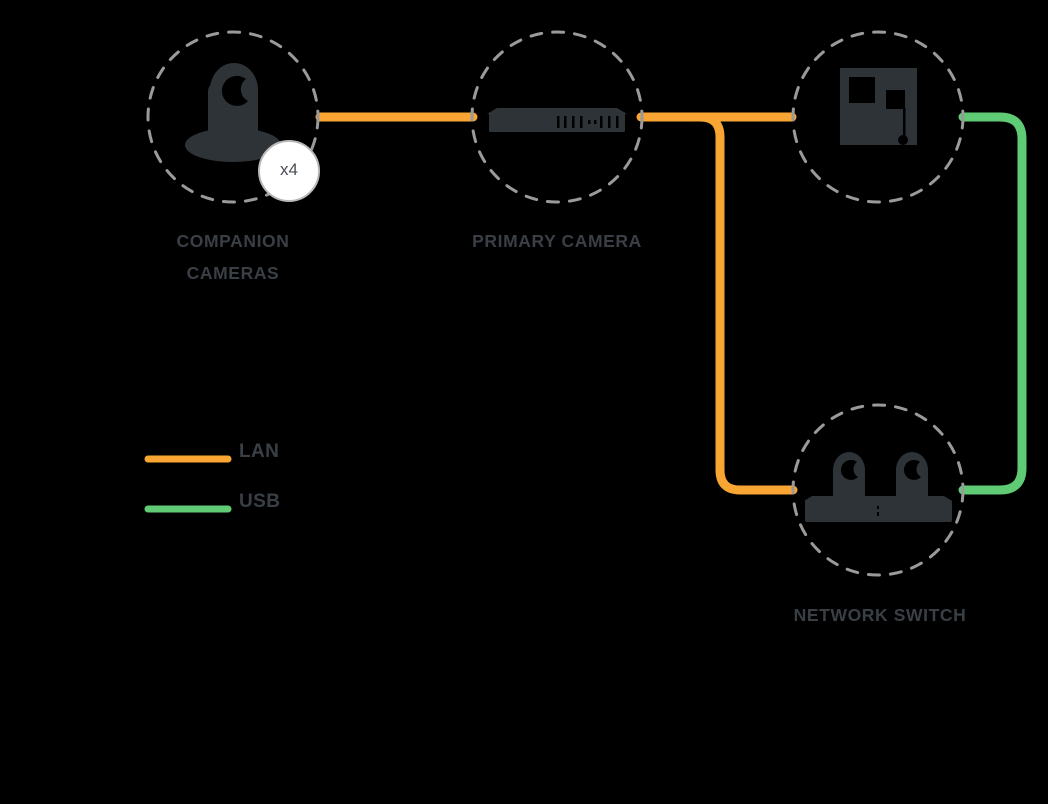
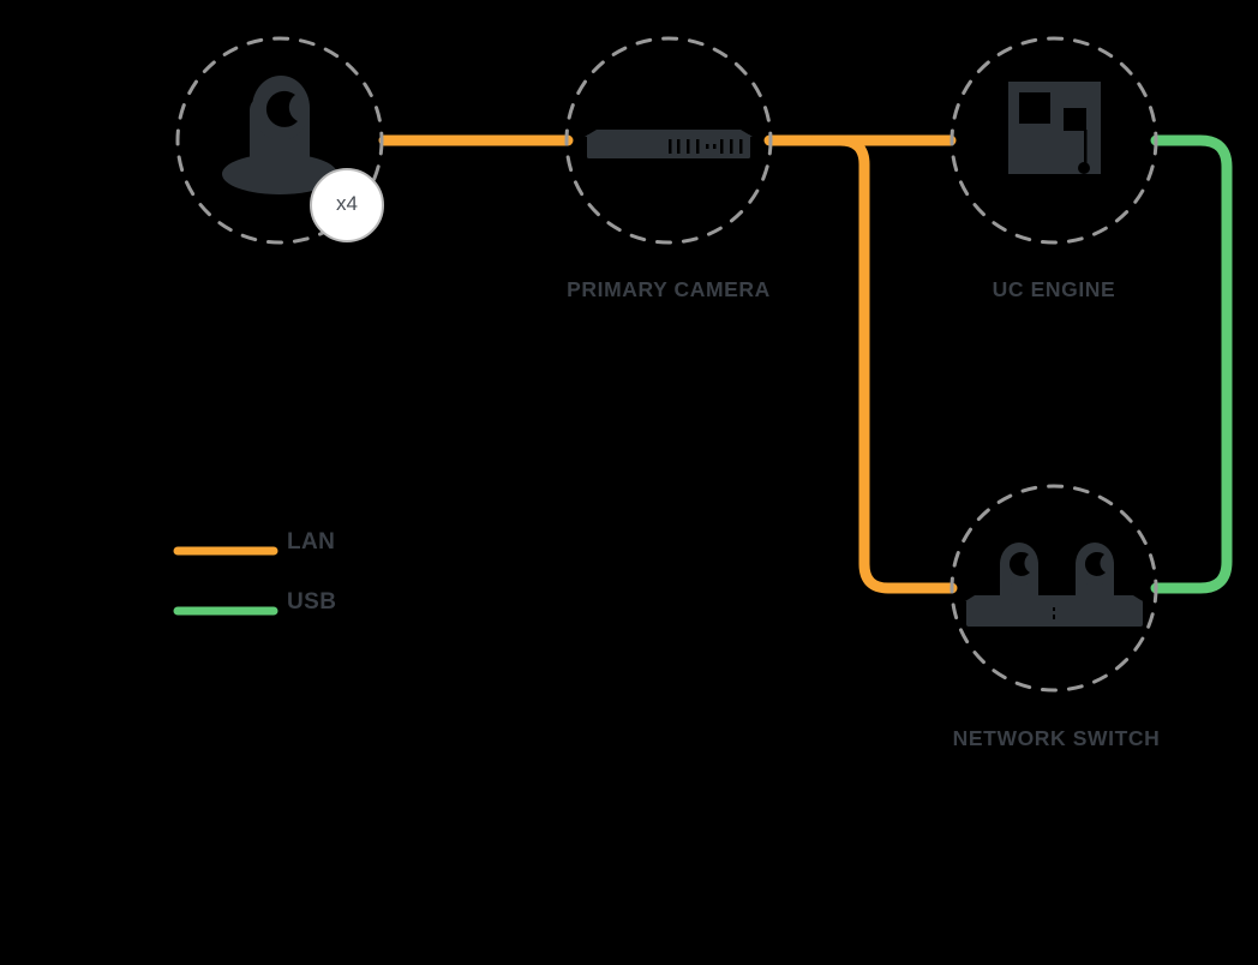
  x4
- COMPANION
- CAMERAS
  PRIMARY CAMERA
+ UC ENGINE
  NETWORK SWITCH
  LAN
  USB
